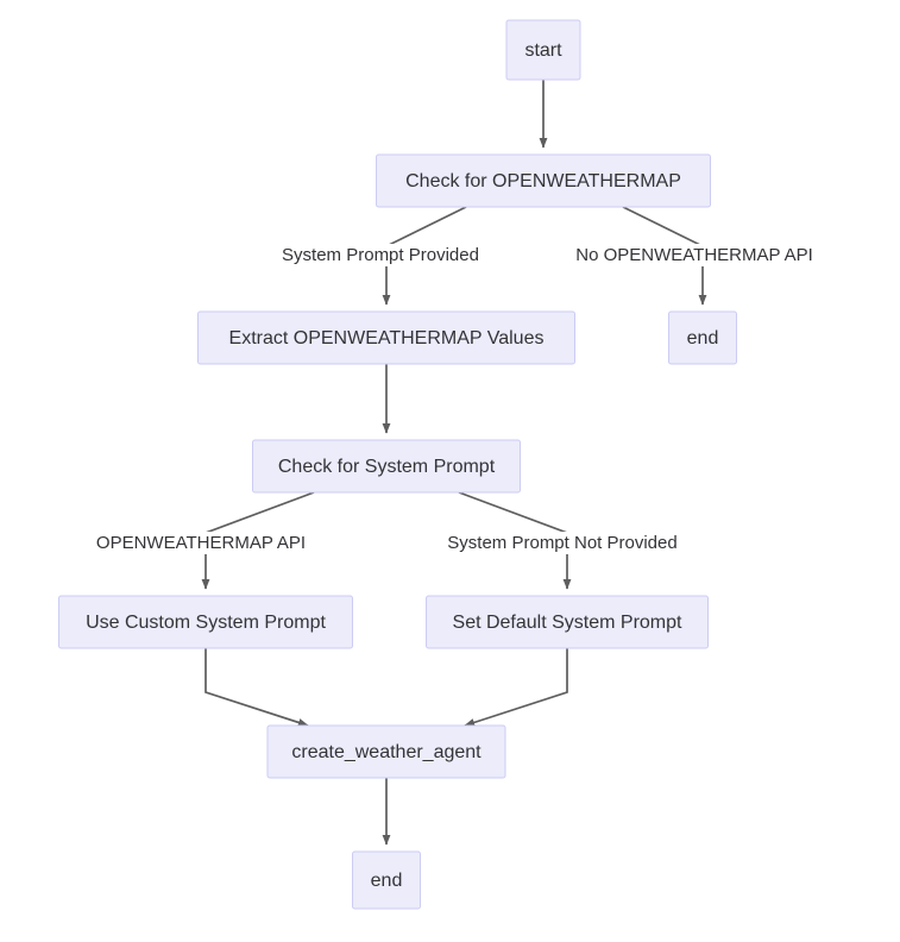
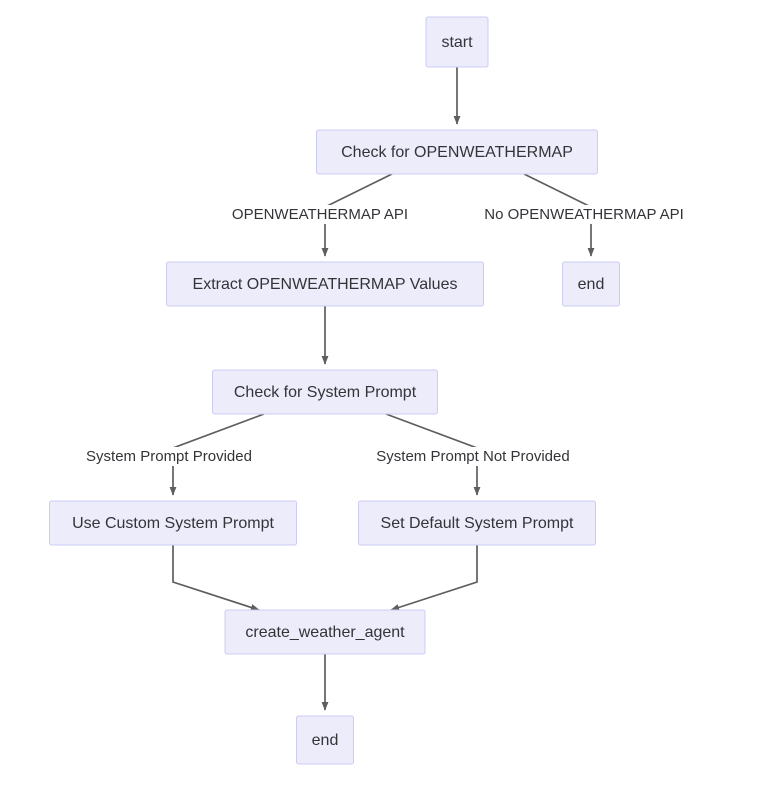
- System Prompt Provided
+ OPENWEATHERMAP API
  No OPENWEATHERMAP API
- OPENWEATHERMAP API
+ System Prompt Provided
  System Prompt Not Provided
  start
  Check for OPENWEATHERMAP
  Extract OPENWEATHERMAP Values
  end
  Check for System Prompt
  Use Custom System Prompt
  Set Default System Prompt
  create_weather_agent
  end
